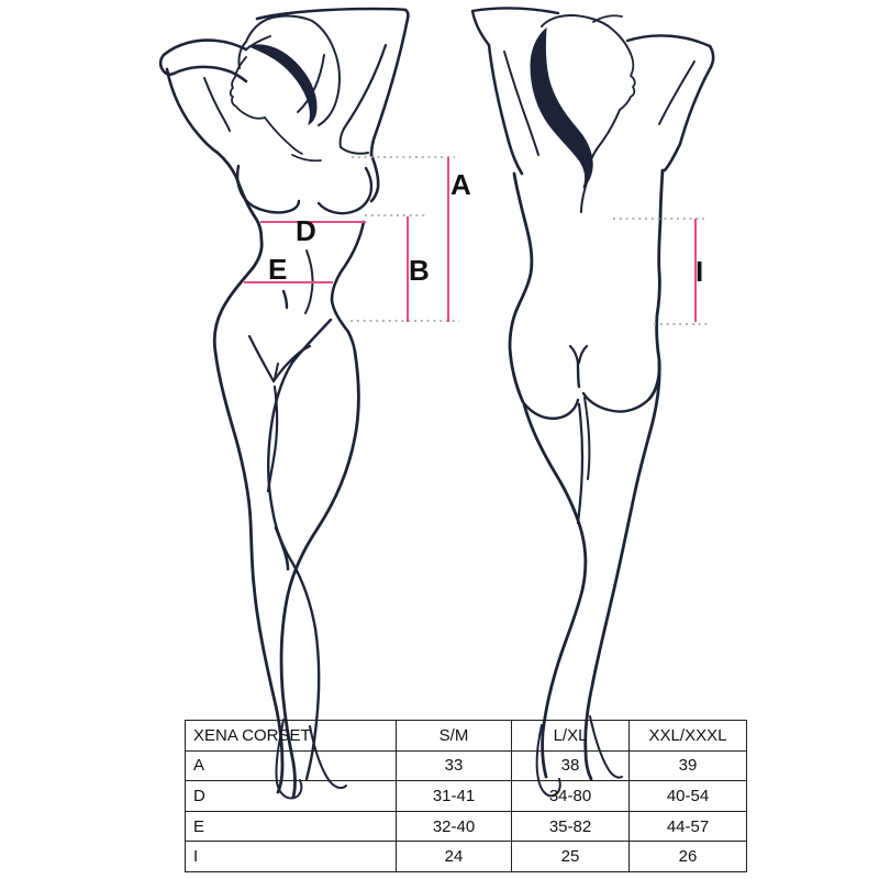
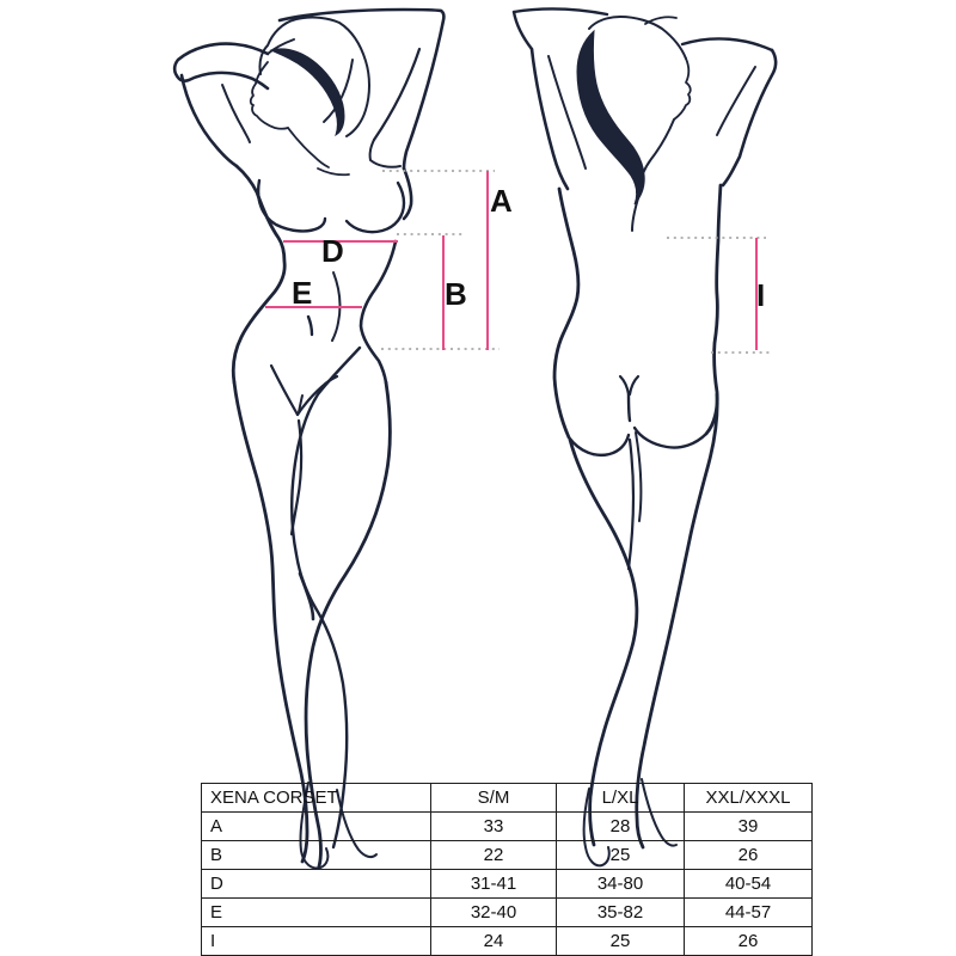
  A
  B
  D
  E
  I
  XENA CORSET	S/M	L/XL	XXL/XXXL
- A	33	38	39
+ A	33	28	39
+ B	22	25	26
  D	31-41	34-80	40-54
  E	32-40	35-82	44-57
  I	24	25	26
